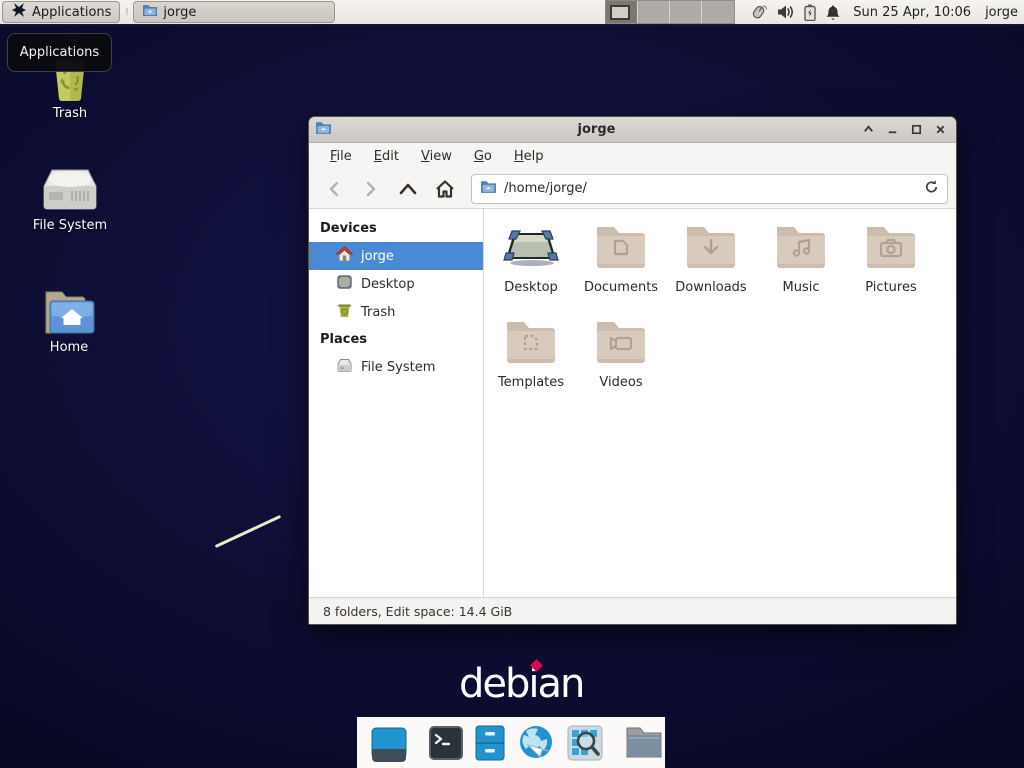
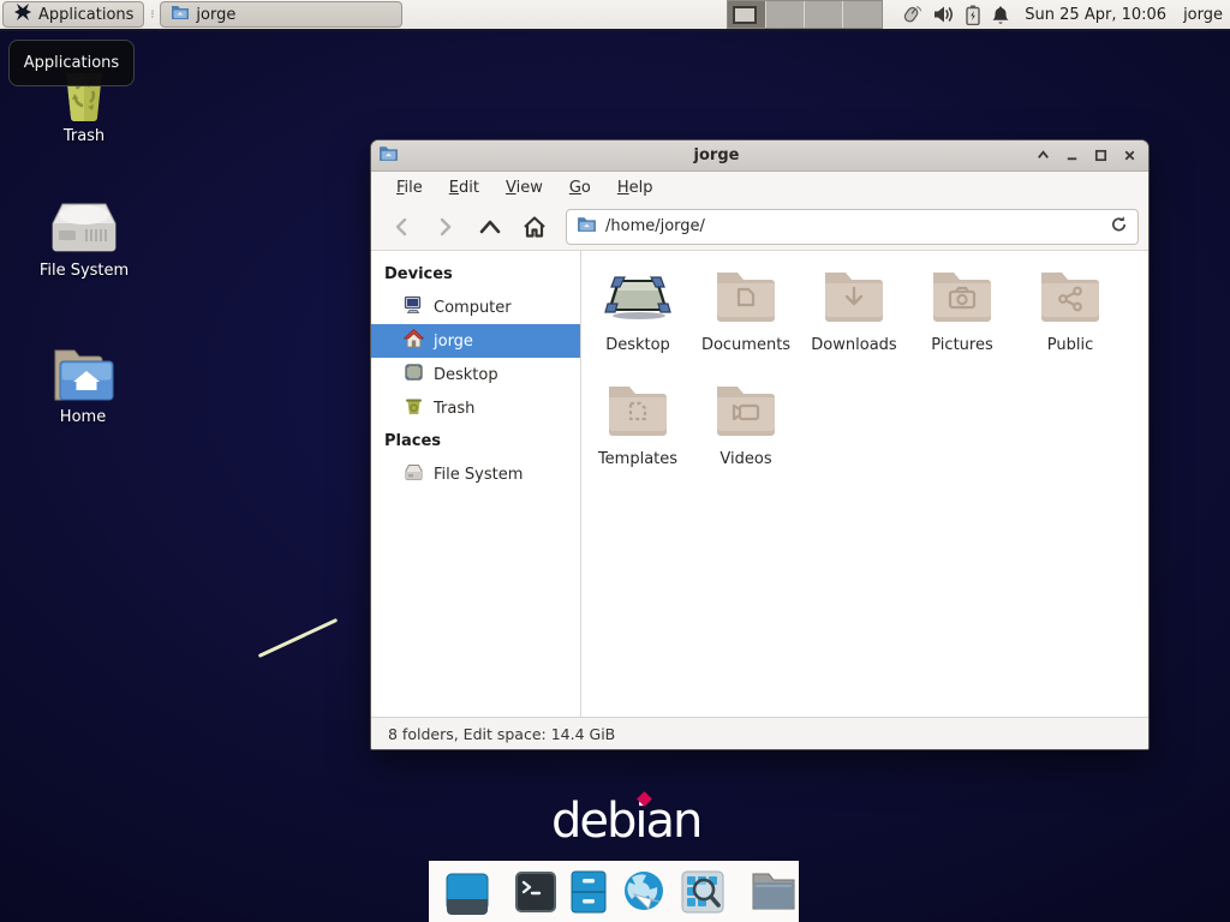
  Applications
  ⁝
  jorge
  Sun 25 Apr, 10:06
  jorge
  Applications
  Trash
  File System
  Home
  jorge
  File
  Edit
  View
  Go
  Help
  /home/jorge/
  Devices
+ Computer
  jorge
  Desktop
  Trash
  Places
  File System
  Desktop
  Documents
  Downloads
- Music
  Pictures
+ Public
  Templates
  Videos
  8 folders, Edit space: 14.4 GiB
  debian
